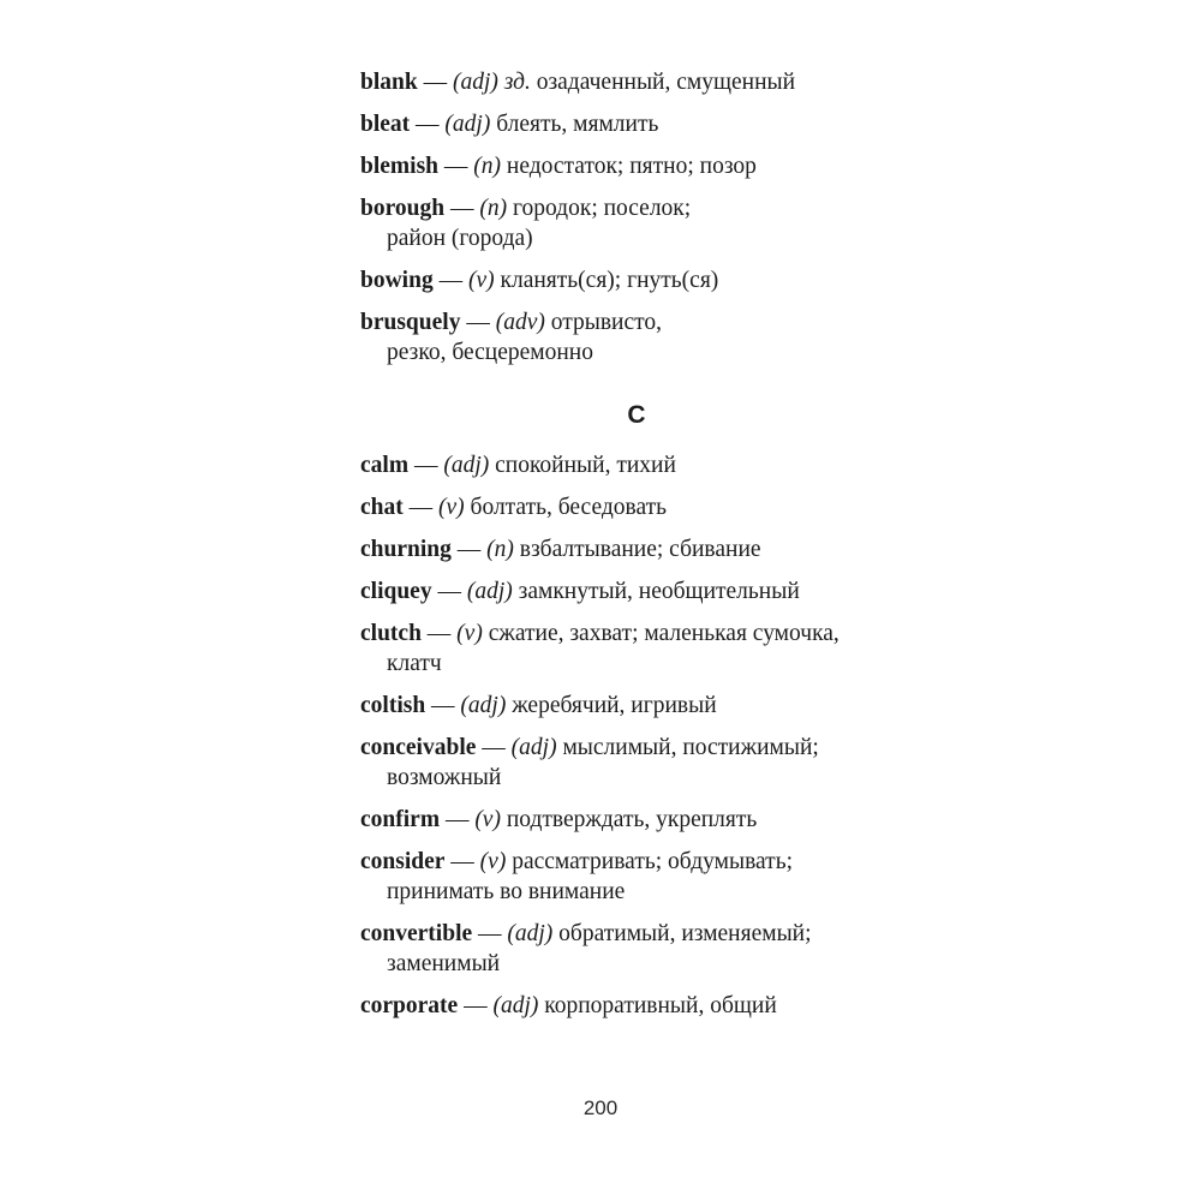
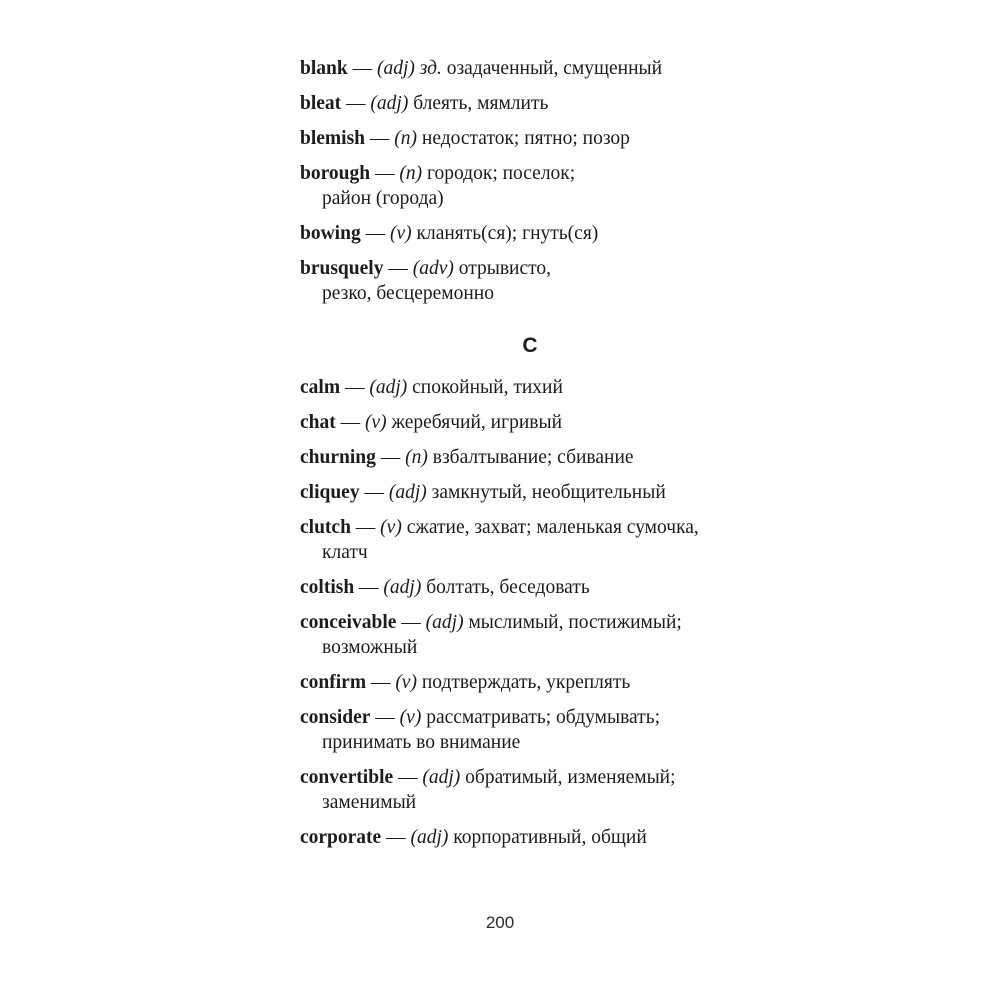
  blank — (adj) зд. озадаченный, смущенный
  bleat — (adj) блеять, мямлить
  blemish — (n) недостаток; пятно; позор
  borough — (n) городок; поселок;
  район (города)
  bowing — (v) кланять(ся); гнуть(ся)
  brusquely — (adv) отрывисто,
  резко, бесцеремонно
  C
  calm — (adj) спокойный, тихий
- chat — (v) болтать, беседовать
+ chat — (v) жеребячий, игривый
  churning — (n) взбалтывание; сбивание
  cliquey — (adj) замкнутый, необщительный
  clutch — (v) сжатие, захват; маленькая сумочка,
  клатч
- coltish — (adj) жеребячий, игривый
+ coltish — (adj) болтать, беседовать
  conceivable — (adj) мыслимый, постижимый;
  возможный
  confirm — (v) подтверждать, укреплять
  consider — (v) рассматривать; обдумывать;
  принимать во внимание
  convertible — (adj) обратимый, изменяемый;
  заменимый
  corporate — (adj) корпоративный, общий
  200
